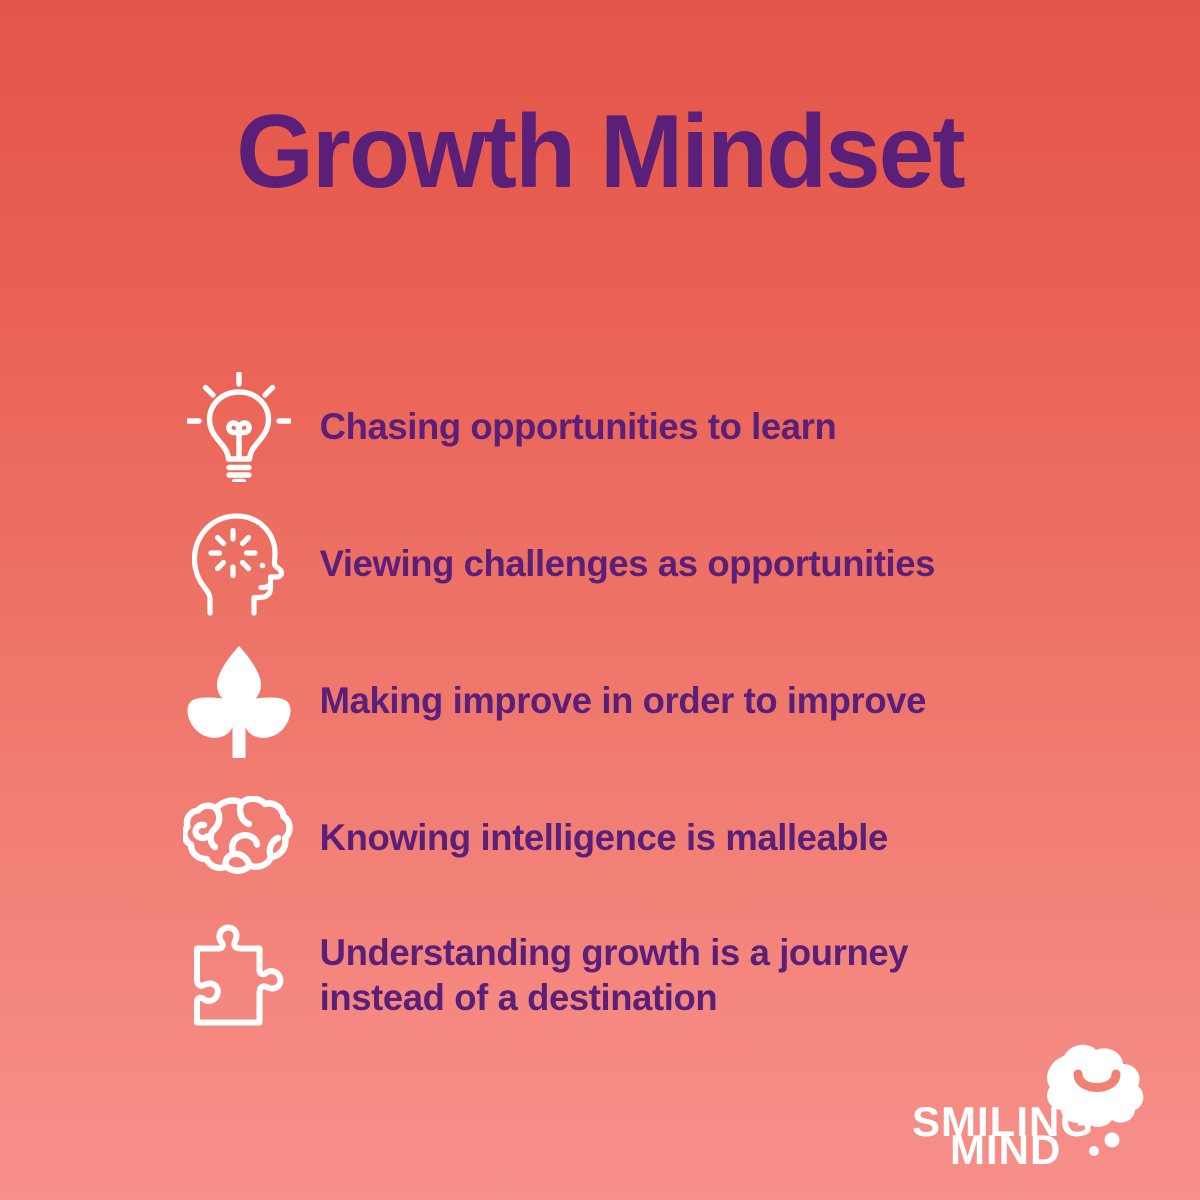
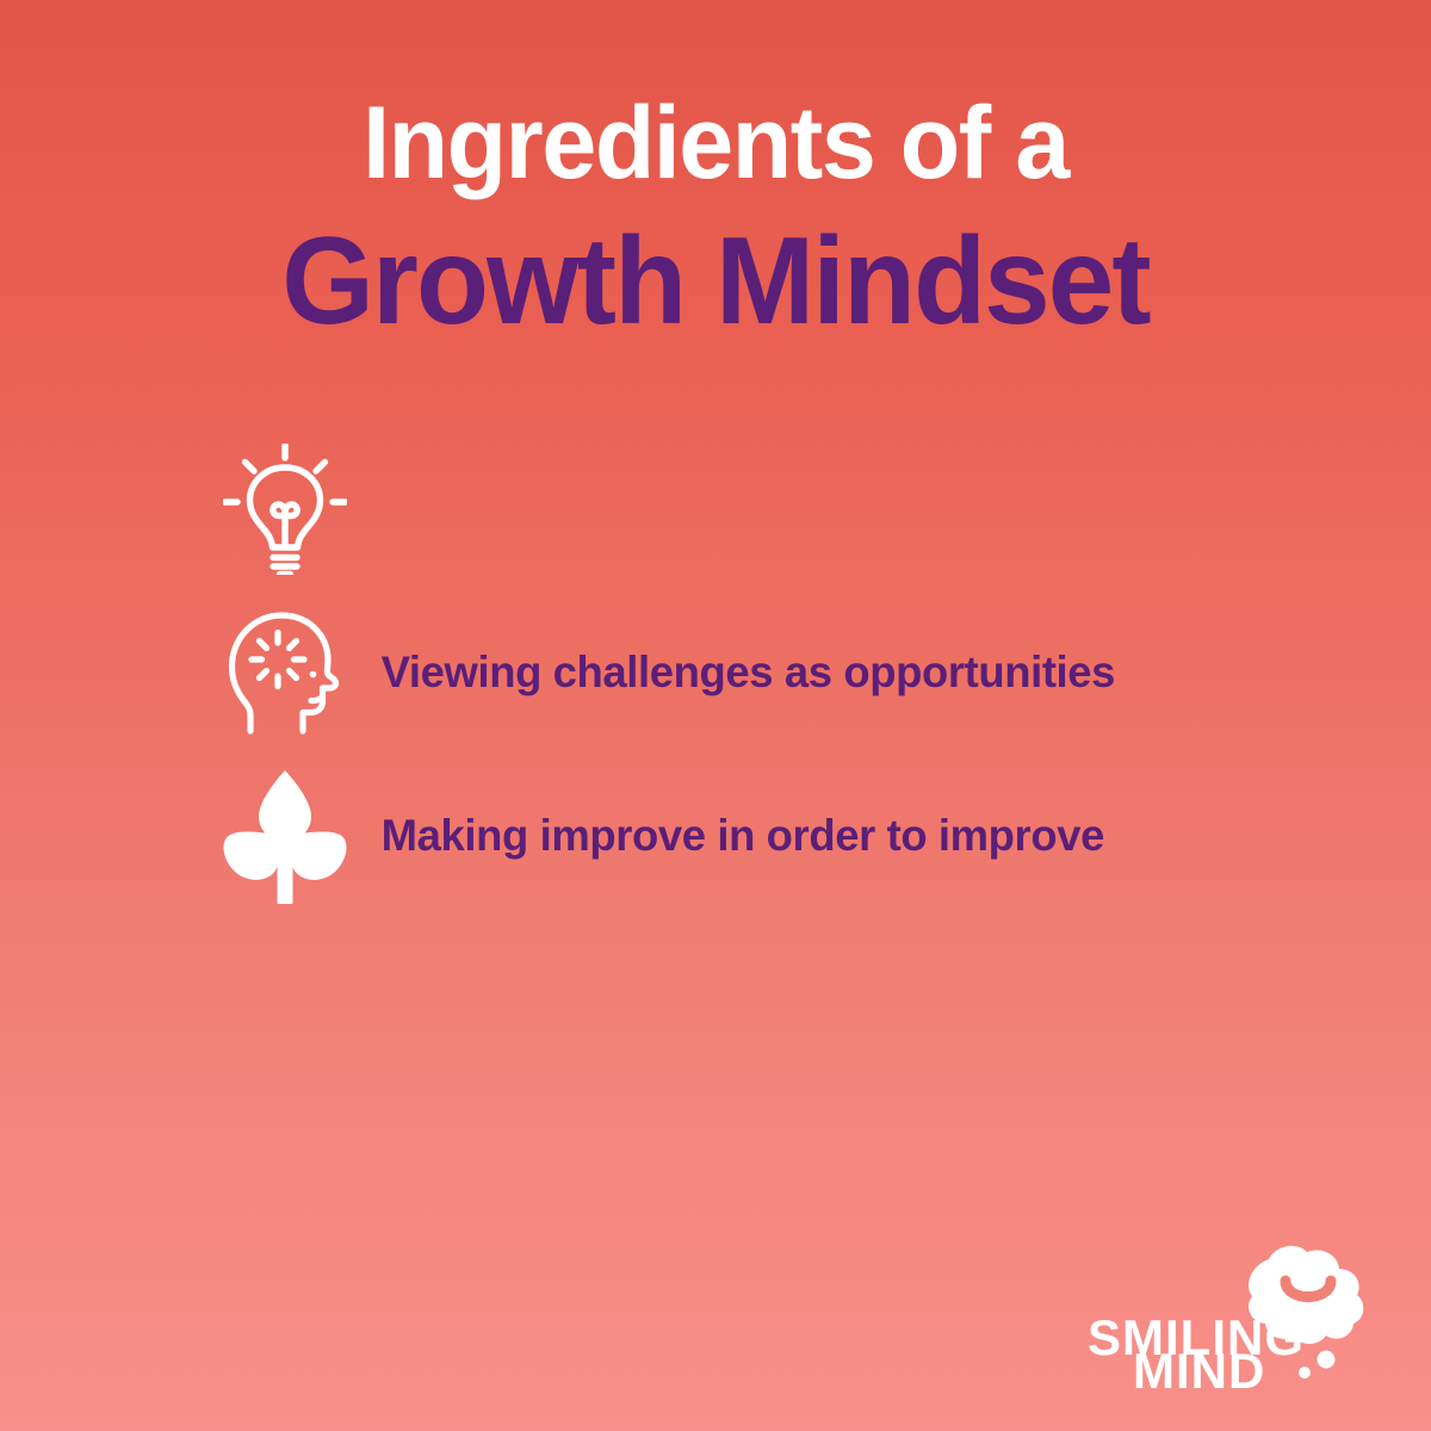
+ Ingredients of a
  Growth Mindset
- Chasing opportunities to learn
  Viewing challenges as opportunities
  Making improve in order to improve
- Knowing intelligence is malleable
- Understanding growth is a journey
- instead of a destination
  SMILING
  MIND
